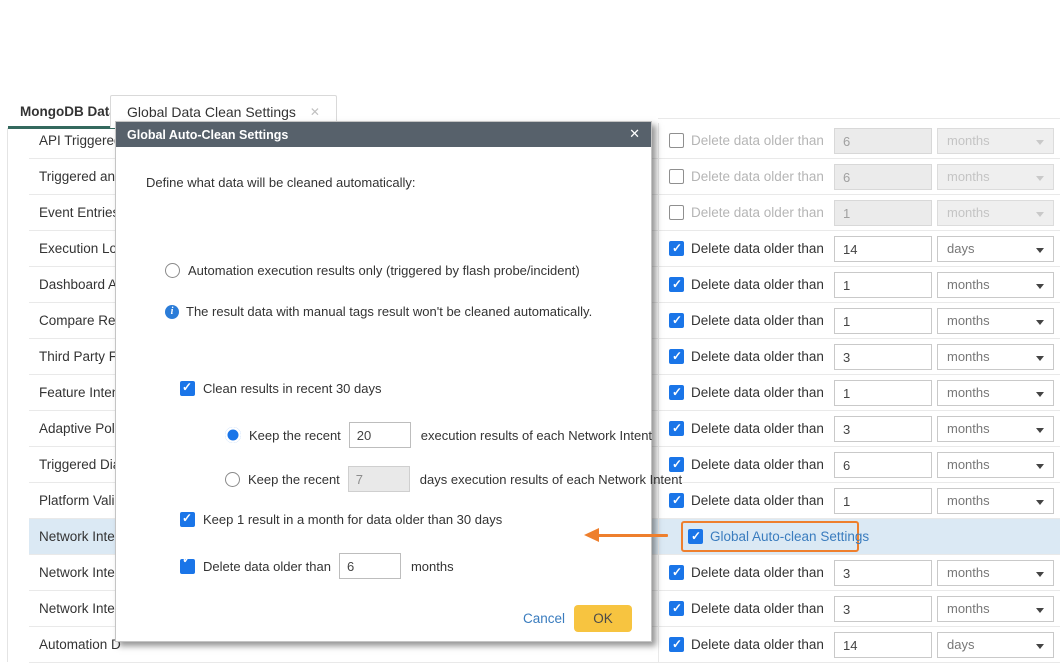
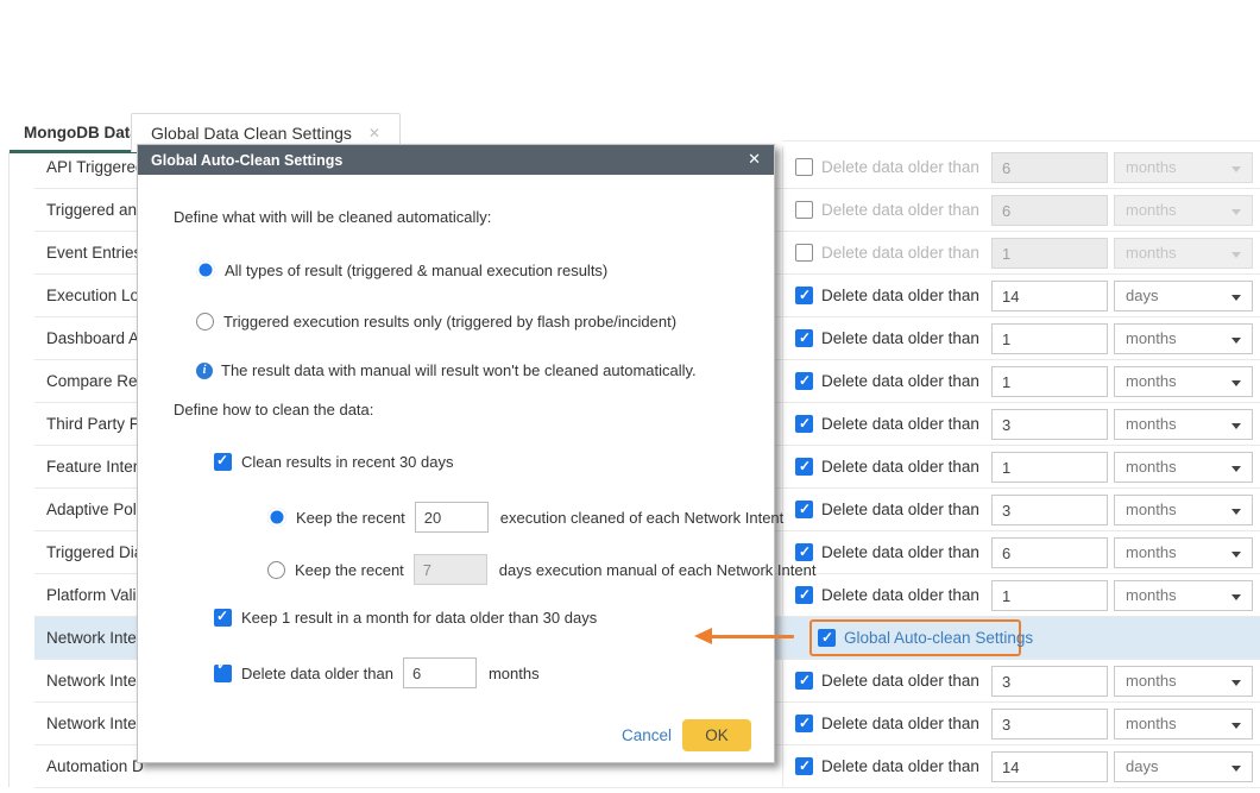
  Global Data Clean Settings
  ✕
  MongoDB Dat
  API Triggere
  Delete data older than
  6
  months
  Triggered an
  Delete data older than
  6
  months
  Event Entrie
  Delete data older than
  1
  months
  Execution Lo
  Delete data older than
  14
  days
  Dashboard A
  Delete data older than
  1
  months
  Compare Re
  Delete data older than
  1
  months
  Third Party F
  Delete data older than
  3
  months
  Feature Inte
  Delete data older than
  1
  months
  Adaptive Pol
  Delete data older than
  3
  months
  Triggered Di
  Delete data older than
  6
  months
  Platform Vali
  Delete data older than
  1
  months
  Network Inte
  Global Auto-clean Settings
  Network Inte
  Delete data older than
  3
  months
  Network Inte
  Delete data older than
  3
  months
  Automation D
  Delete data older than
  14
  days
  Global Auto-Clean Settings
  ✕
- Define what data will be cleaned automatically:
+ Define what with will be cleaned automatically:
+ All types of result (triggered & manual execution results)
- Automation execution results only (triggered by flash probe/incident)
+ Triggered execution results only (triggered by flash probe/incident)
  i
- The result data with manual tags result won't be cleaned automatically.
+ The result data with manual will result won't be cleaned automatically.
+ Define how to clean the data:
  Clean results in recent 30 days
  Keep the recent
  20
- execution results of each Network Intent
+ execution cleaned of each Network Intent
  Keep the recent
  7
- days execution results of each Network Intent
+ days execution manual of each Network Intent
  Keep 1 result in a month for data older than 30 days
  Delete data older than
  6
  months
  Cancel
  OK
